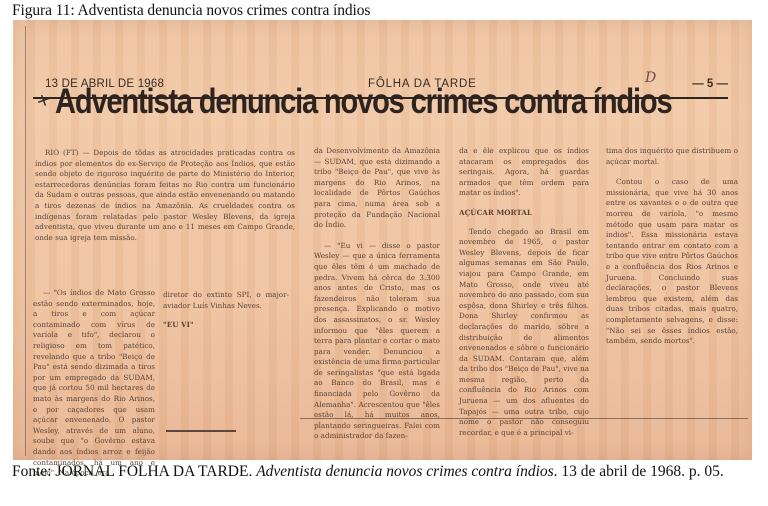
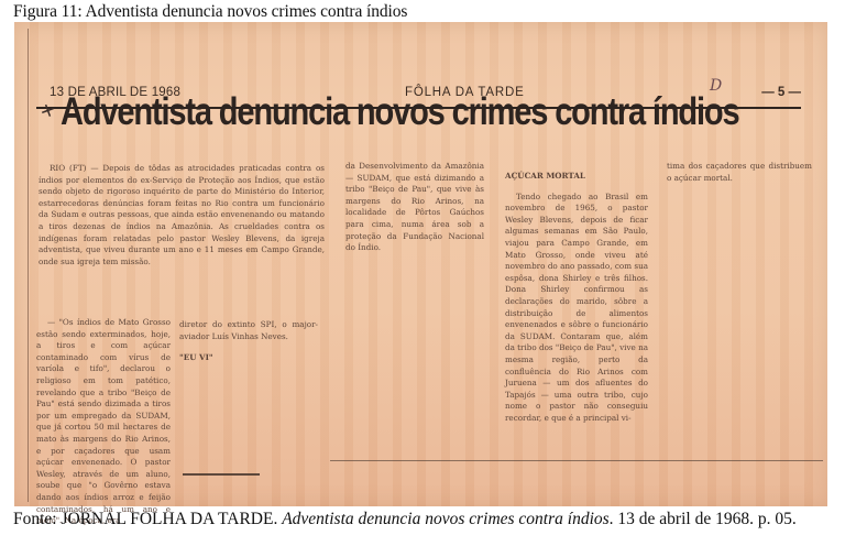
  Figura 11: Adventista denuncia novos crimes contra índios
  13 DE ABRIL DE 1968
  FÔLHA DA TARDE
  D
  — 5 —
  Adventista denuncia novos crimes contra índios
  RIO (FT) — Depois de tôdas as atrocidades praticadas contra os índios por elementos do ex-Serviço de Proteção aos Índios, que estão sendo objeto de rigoroso inquérito de parte do Ministério do Interior, estarrecedoras denúncias foram feitas no Rio contra um funcionário da Sudam e outras pessoas, que ainda estão envenenando ou matando a tiros dezenas de índios na Amazônia. As crueldades contra os indígenas foram relatadas pelo pastor Wesley Blevens, da igreja adventista, que viveu durante um ano e 11 meses em Campo Grande, onde sua igreja tem missão.
  — "Os índios de Mato Grosso estão sendo exterminados, hoje, a tiros e com açúcar contaminado com vírus de varíola e tifo", declarou o religioso em tom patético, revelando que a tribo "Beiço de Pau" está sendo dizimada a tiros por um empregado da SUDAM, que já cortou 50 mil hectares de mato às margens do Rio Arinos, e por caçadores que usam açúcar envenenado. O pastor Wesley, através de um aluno, soube que "o Govêrno estava dando aos índios arroz e feijão contaminados, há um ano e meio". Na época, era
  diretor do extinto SPI, o major-aviador Luís Vinhas Neves.
  "EU VI"
  da Desenvolvimento da Amazônia — SUDAM, que está dizimando a tribo "Beiço de Pau", que vive às margens do Rio Arinos, na localidade de Pôrtos Gaúchos para cima, numa área sob a proteção da Fundação Nacional do Índio.
- — "Eu vi — disse o pastor Wesley — que a única ferramenta que êles têm é um machado de pedra. Vivem há cêrca de 3.300 anos antes de Cristo, mas os fazendeiros não toleram sua presença. Explicando o motivo dos assassinatos, o sr. Wesley informou que "êles querem a terra para plantar e cortar o mato para vender. Denunciou a existência de uma firma particular de seringalistas "que está ligada ao Banco do Brasil, mas é financiada pelo Govêrno da Alemanha". Acrescentou que "êles estão lá, há muitos anos, plantando seringueiras. Falei com o administrador da fazen-
- da e êle explicou que os índios atacaram os empregados dos seringais. Agora, há guardas armados que têm ordem para matar os índios".
  AÇÚCAR MORTAL
  Tendo chegado ao Brasil em novembro de 1965, o pastor Wesley Blevens, depois de ficar algumas semanas em São Paulo, viajou para Campo Grande, em Mato Grosso, onde viveu até novembro do ano passado, com sua espôsa, dona Shirley e três filhos. Dona Shirley confirmou as declarações do marido, sôbre a distribuição de alimentos envenenados e sôbre o funcionário da SUDAM. Contaram que, além da tribo dos "Beiço de Pau", vive na mesma região, perto da confluência do Rio Arinos com Juruena — um dos afluentes do Tapajós — uma outra tribo, cujo nome o pastor não conseguiu recordar, e que é a principal vi-
- tima dos inquérito que distribuem o açúcar mortal.
+ tima dos caçadores que distribuem o açúcar mortal.
- Contou o caso de uma missionária, que vive há 30 anos entre os xavantes e o de outra que morreu de varíola, "o mesmo método que usam para matar os índios". Essa missionária estava tentando entrar em contato com a tribo que vive entre Pôrtos Gaúchos e a confluência dos Rios Arinos e Juruena. Concluindo suas declarações, o pastor Blevens lembrou que existem, além das duas tribos citadas, mais quatro, completamente selvagens, e disse: "Não sei se êsses índios estão, também, sendo mortos".
  Fonte: JORNAL FOLHA DA TARDE. Adventista denuncia novos crimes contra índios. 13 de abril de 1968. p. 05.
